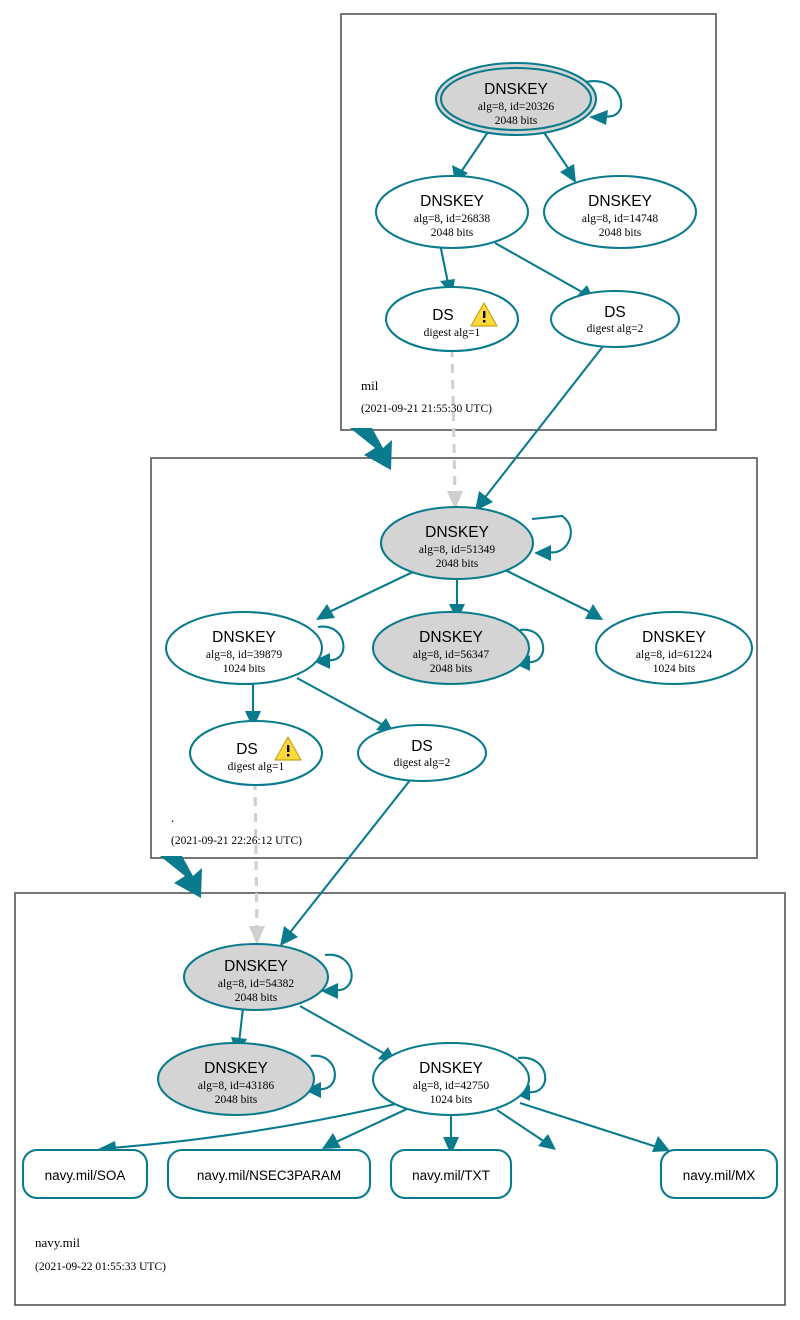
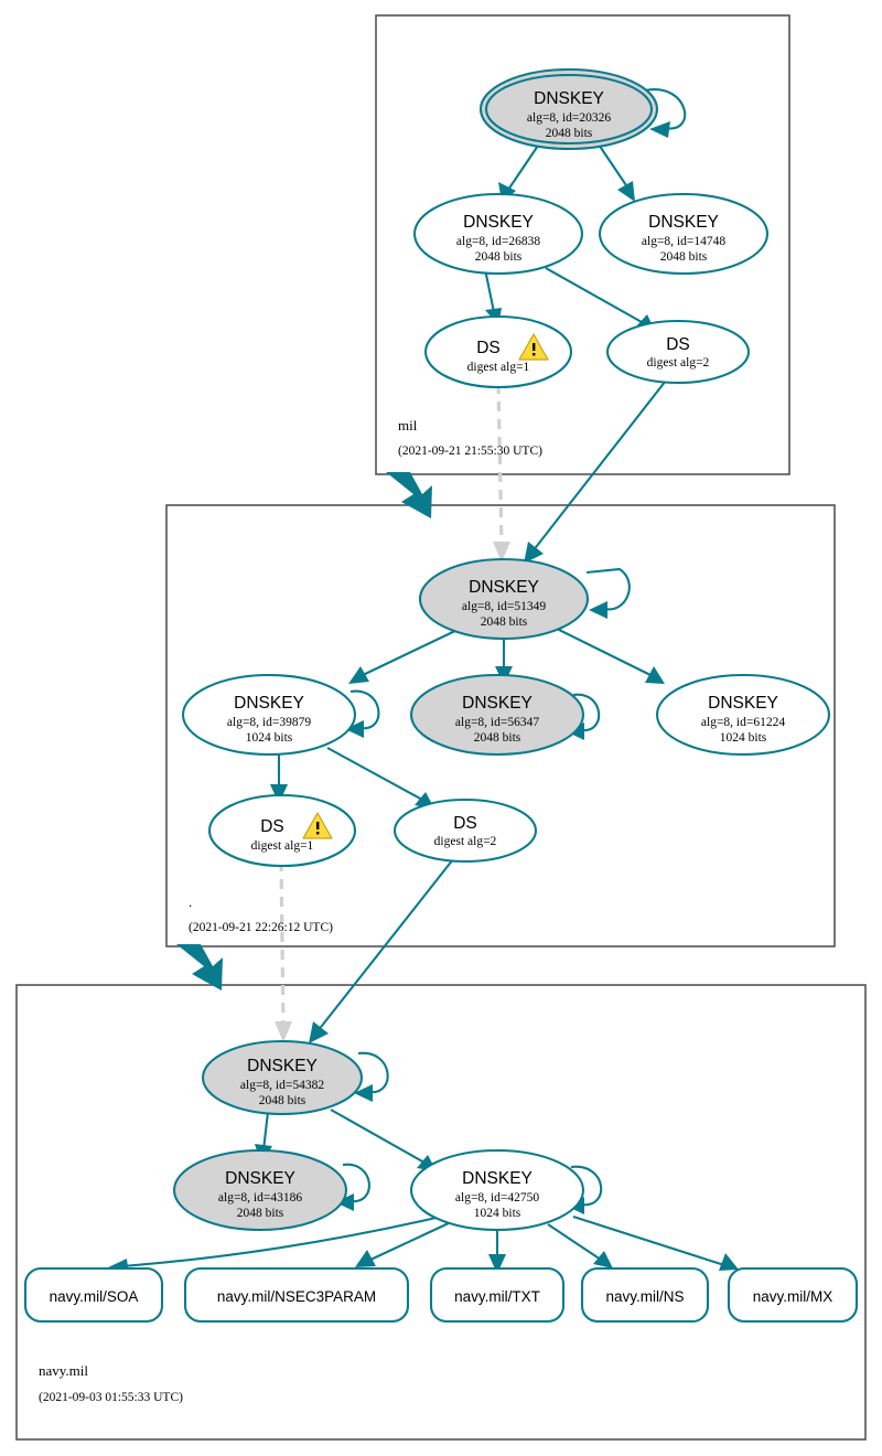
  DNSKEY
  alg=8, id=20326
  2048 bits
  DNSKEY
  alg=8, id=26838
  2048 bits
  DNSKEY
  alg=8, id=14748
  2048 bits
  DS
  digest alg=1
  DS
  digest alg=2
  mil
  (2021-09-21 21:55:30 UTC)
  DNSKEY
  alg=8, id=51349
  2048 bits
  DNSKEY
  alg=8, id=39879
  1024 bits
  DNSKEY
  alg=8, id=56347
  2048 bits
  DNSKEY
  alg=8, id=61224
  1024 bits
  DS
  digest alg=1
  DS
  digest alg=2
  .
  (2021-09-21 22:26:12 UTC)
  DNSKEY
  alg=8, id=54382
  2048 bits
  DNSKEY
  alg=8, id=43186
  2048 bits
  DNSKEY
  alg=8, id=42750
  1024 bits
  navy.mil/SOA
  navy.mil/NSEC3PARAM
  navy.mil/TXT
+ navy.mil/NS
  navy.mil/MX
  navy.mil
- (2021-09-22 01:55:33 UTC)
+ (2021-09-03 01:55:33 UTC)
